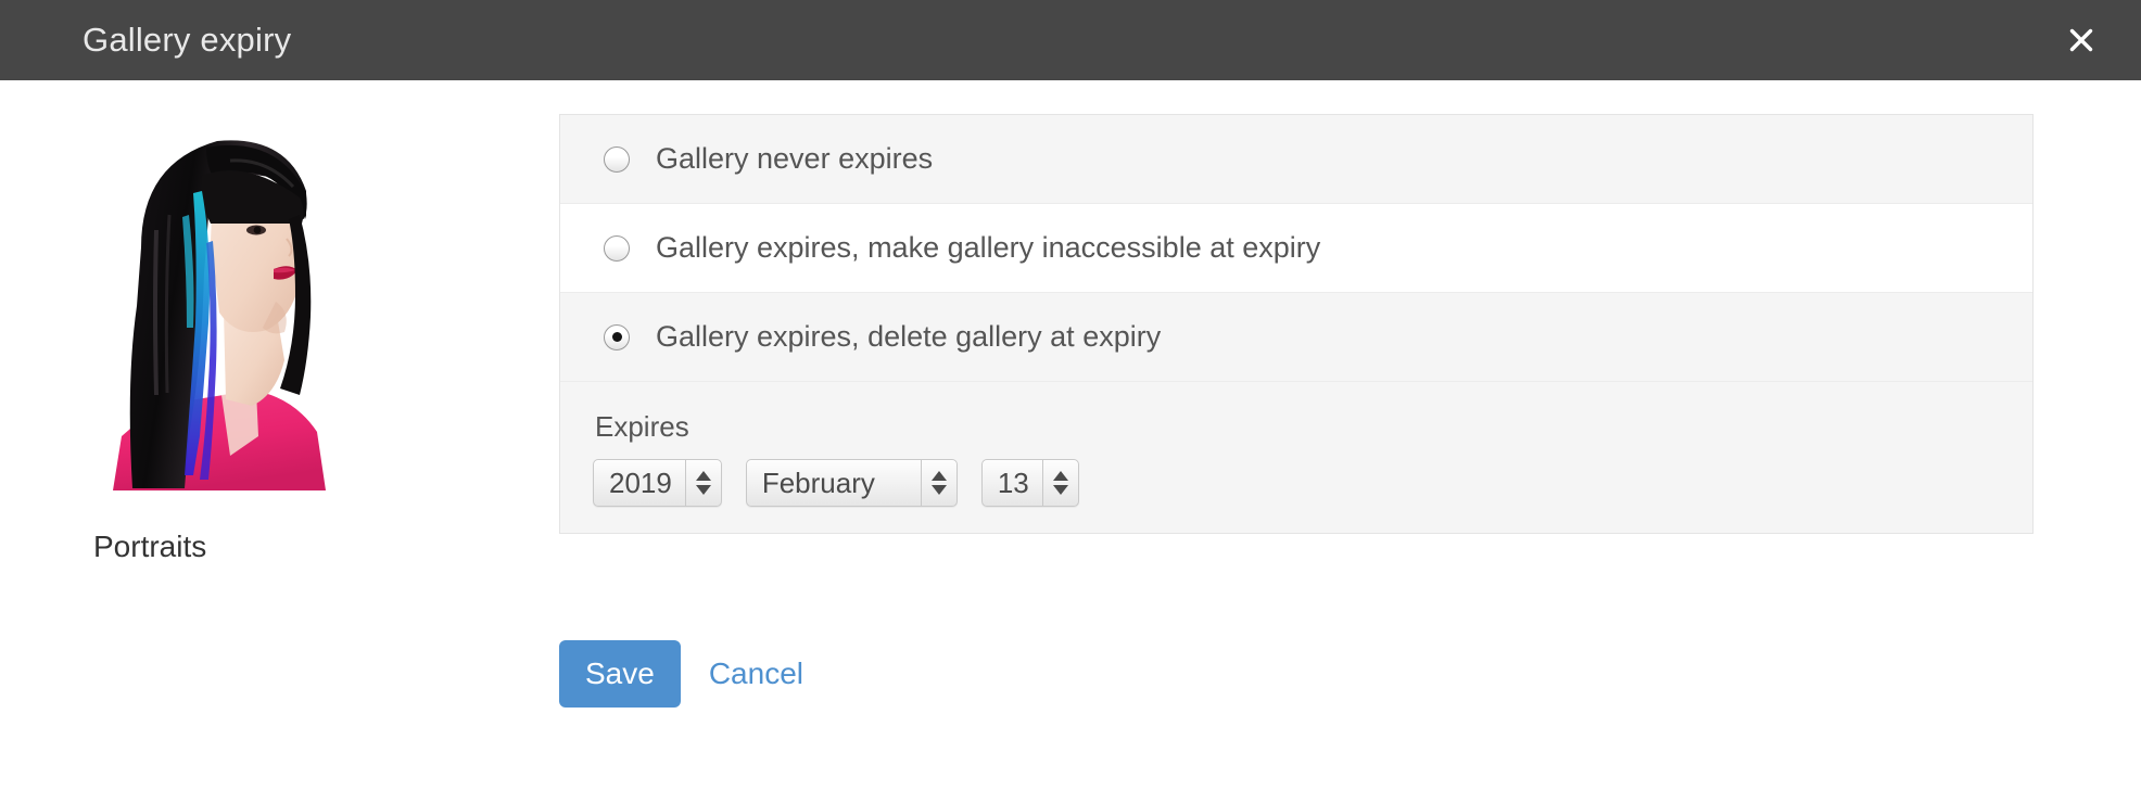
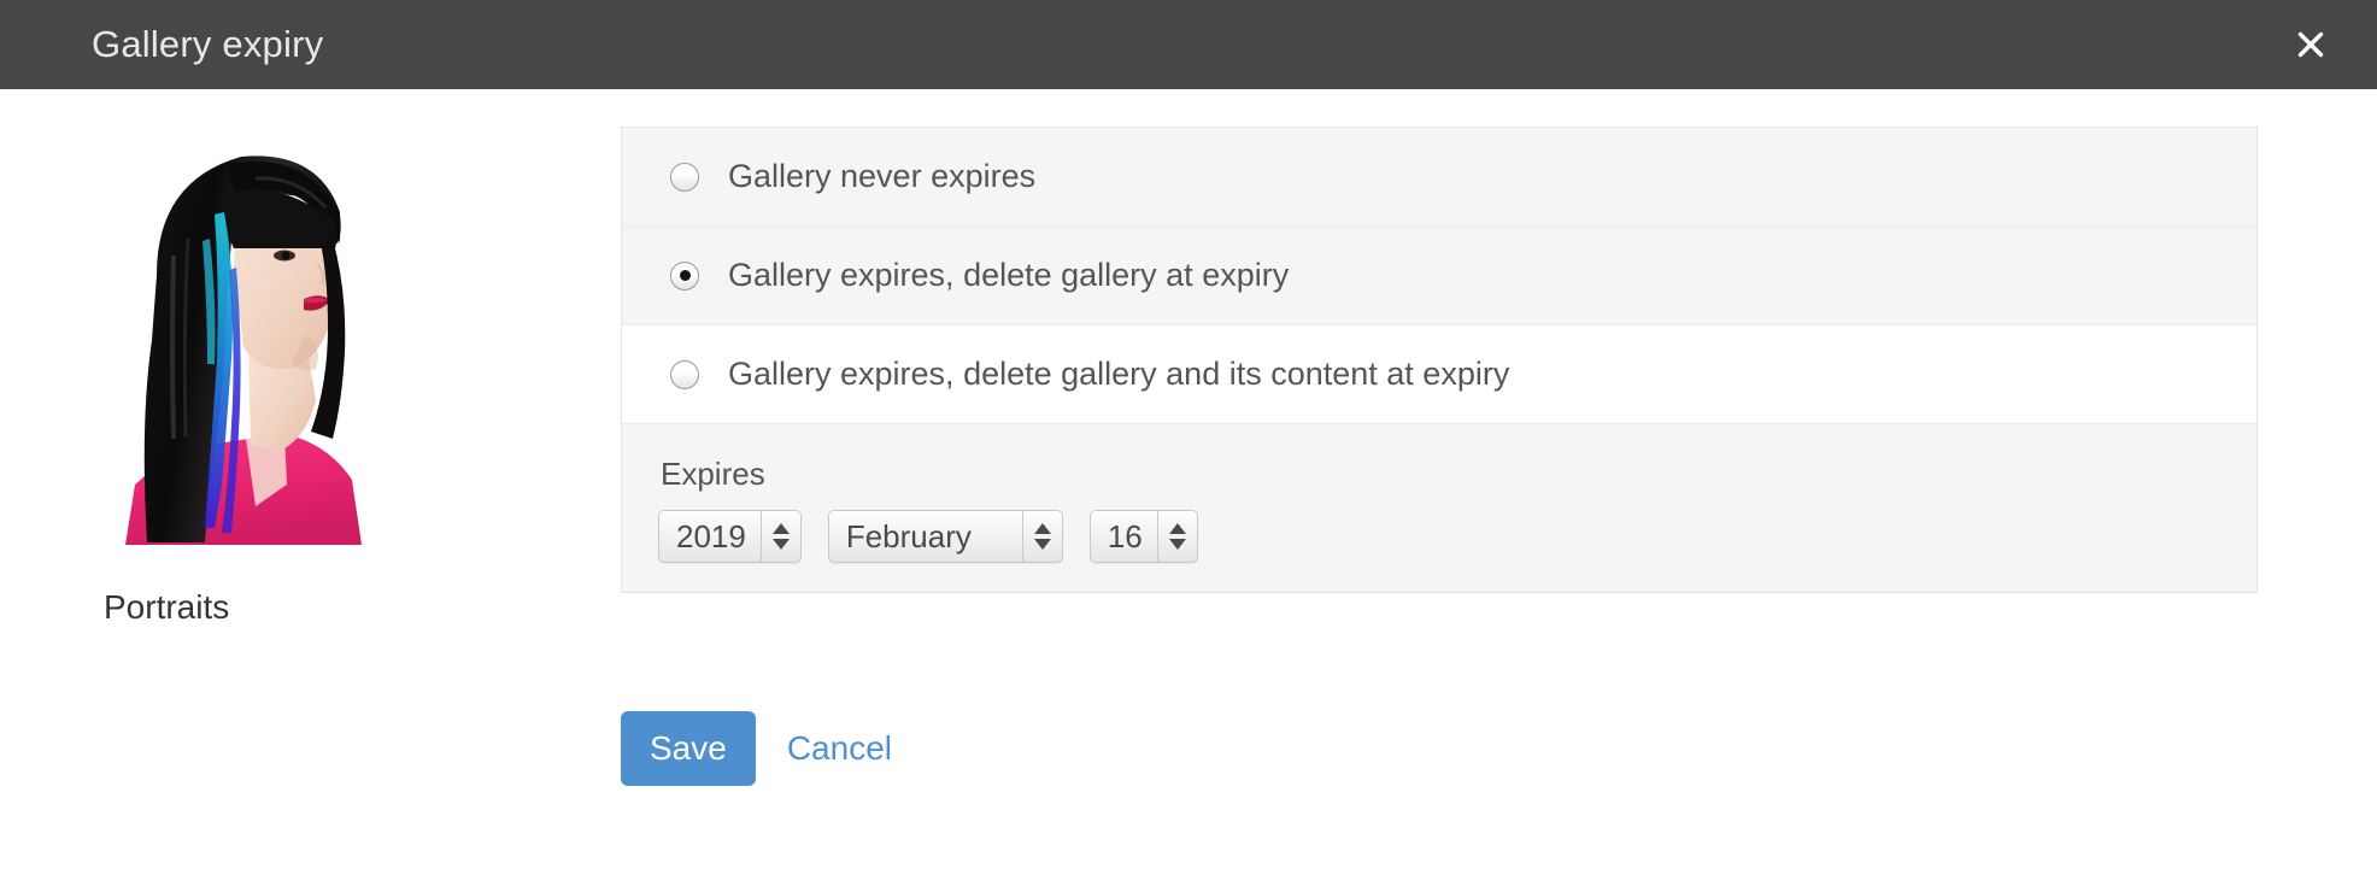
  Gallery expiry
  Portraits
  Gallery never expires
- Gallery expires, make gallery inaccessible at expiry
  Gallery expires, delete gallery at expiry
+ Gallery expires, delete gallery and its content at expiry
  Expires
  2019
  February
- 13
+ 16
  Save
  Cancel
